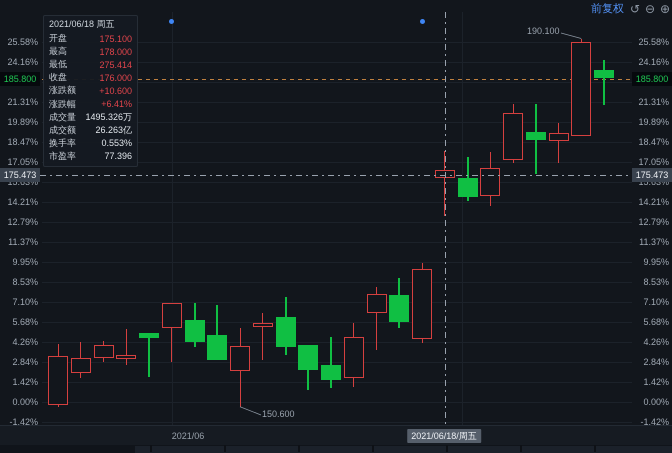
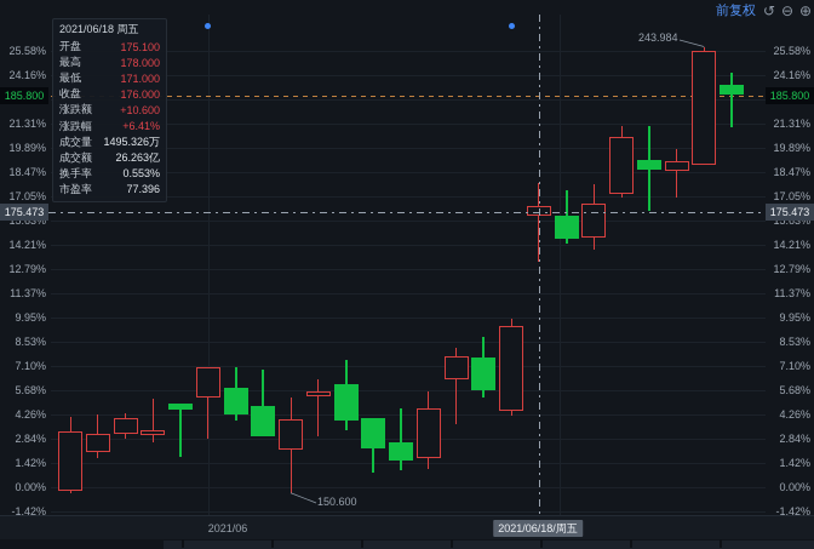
  25.58%
  25.58%
  24.16%
  24.16%
  21.31%
  21.31%
  19.89%
  19.89%
  18.47%
  18.47%
  17.05%
  17.05%
  15.63%
  15.63%
  14.21%
  14.21%
  12.79%
  12.79%
  11.37%
  11.37%
  9.95%
  9.95%
  8.53%
  8.53%
  7.10%
  7.10%
  5.68%
  5.68%
  4.26%
  4.26%
  2.84%
  2.84%
  1.42%
  1.42%
  0.00%
  0.00%
  -1.42%
  -1.42%
- 190.100
+ 243.984
  150.600
  185.800
  185.800
  175.473
  175.473
  2021/06/18 周五
  开盘
  175.100
  最高
  178.000
  最低
- 275.414
+ 171.000
  收盘
  176.000
  涨跌额
  +10.600
  涨跌幅
  +6.41%
  成交量
  1495.326万
  成交额
  26.263亿
  换手率
  0.553%
  市盈率
  77.396
  前复权
  ↺
  ⊖
  ⊕
  2021/06
  2021/06/18/周五
